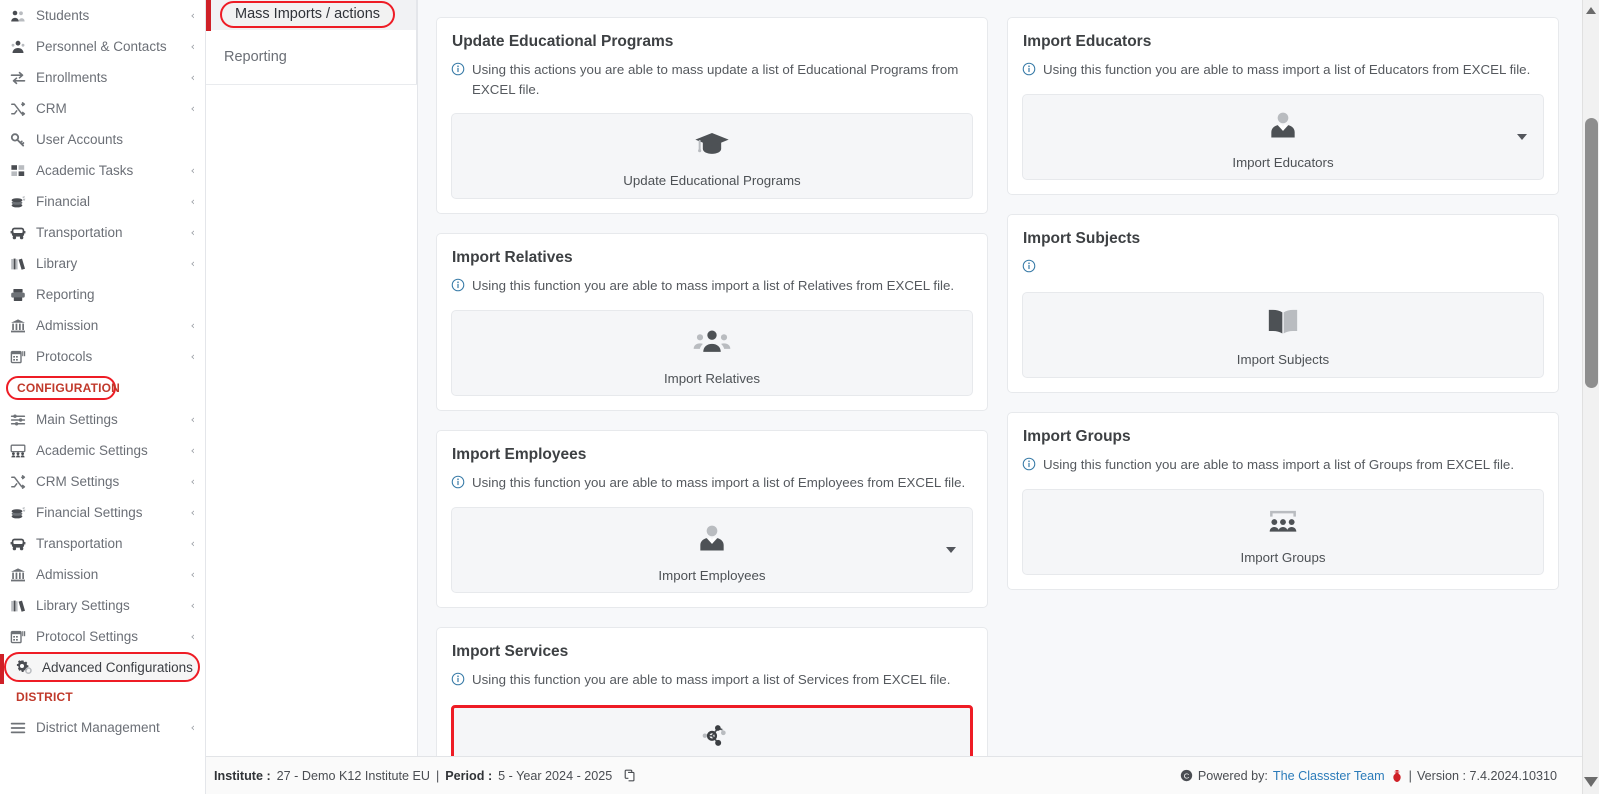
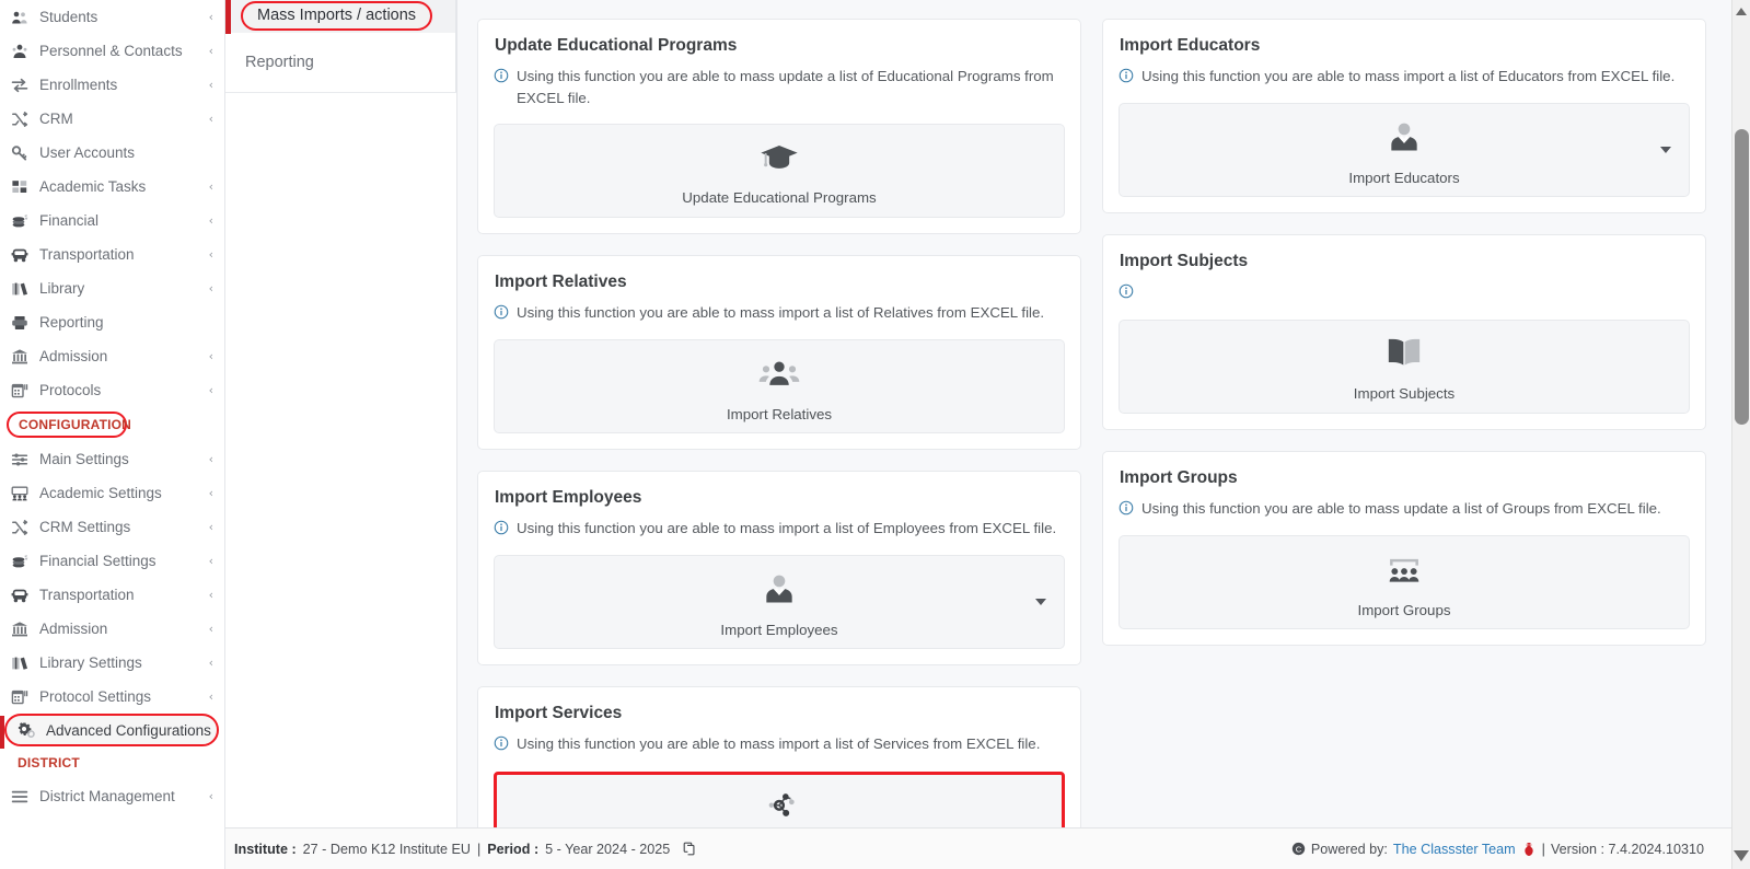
  Students
  ‹
  Personnel & Contacts
  ‹
  Enrollments
  ‹
  CRM
  ‹
  User Accounts
  Academic Tasks
  ‹
  Financial
  ‹
  Transportation
  ‹
  Library
  ‹
  Reporting
  Admission
  ‹
  Protocols
  ‹
  CONFIGURATION
  Main Settings
  ‹
  Academic Settings
  ‹
  CRM Settings
  ‹
  Financial Settings
  ‹
  Transportation
  ‹
  Admission
  ‹
  Library Settings
  ‹
  Protocol Settings
  ‹
  Advanced Configurations
  DISTRICT
  District Management
  ‹
  Mass Imports / actions
  Reporting
  Update Educational Programs
- Using this actions you are able to mass update a list of Educational Programs from EXCEL file.
+ Using this function you are able to mass update a list of Educational Programs from EXCEL file.
  Update Educational Programs
  Import Relatives
  Using this function you are able to mass import a list of Relatives from EXCEL file.
  Import Relatives
  Import Employees
  Using this function you are able to mass import a list of Employees from EXCEL file.
  Import Employees
  Import Services
  Using this function you are able to mass import a list of Services from EXCEL file.
  Import Educators
  Using this function you are able to mass import a list of Educators from EXCEL file.
  Import Educators
  Import Subjects
  Import Subjects
  Import Groups
- Using this function you are able to mass import a list of Groups from EXCEL file.
+ Using this function you are able to mass update a list of Groups from EXCEL file.
  Import Groups
  Institute :
  27 - Demo K12 Institute EU
  |
  Period :
  5 - Year 2024 - 2025
  C
  Powered by:
  The Classster Team
  |
  Version : 7.4.2024.10310
